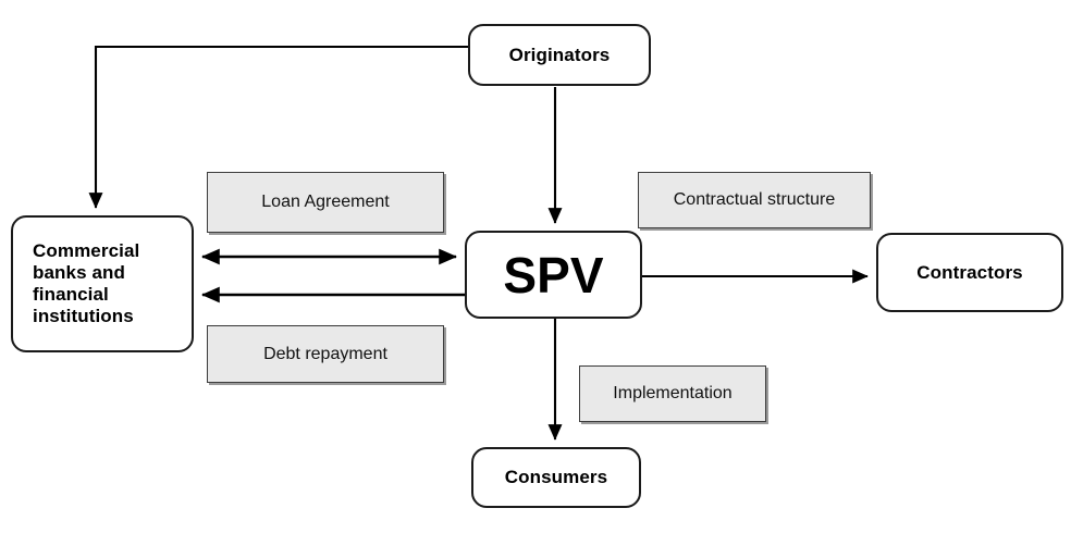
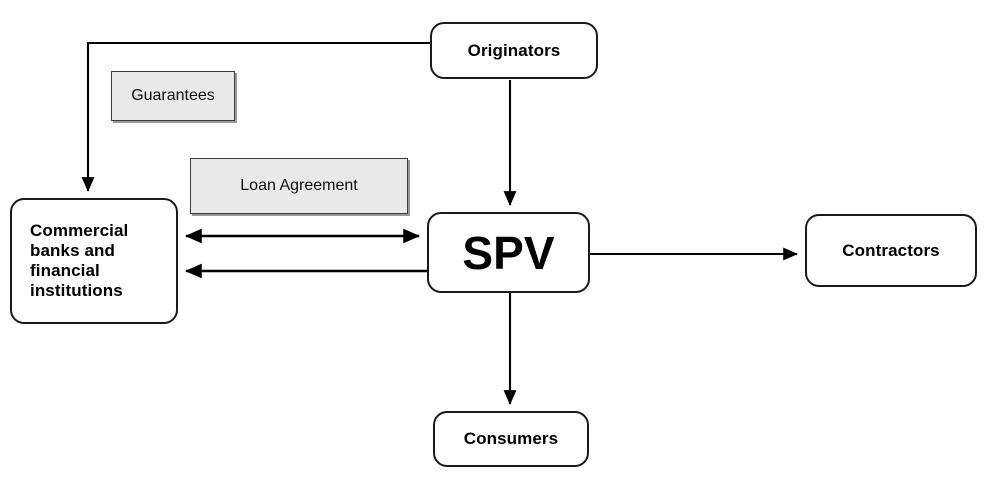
+ Guarantees
  Loan Agreement
- Debt repayment
- Contractual structure
- Implementation
  Originators
  SPV
  Commercial
  banks and
  financial
  institutions
  Contractors
  Consumers
